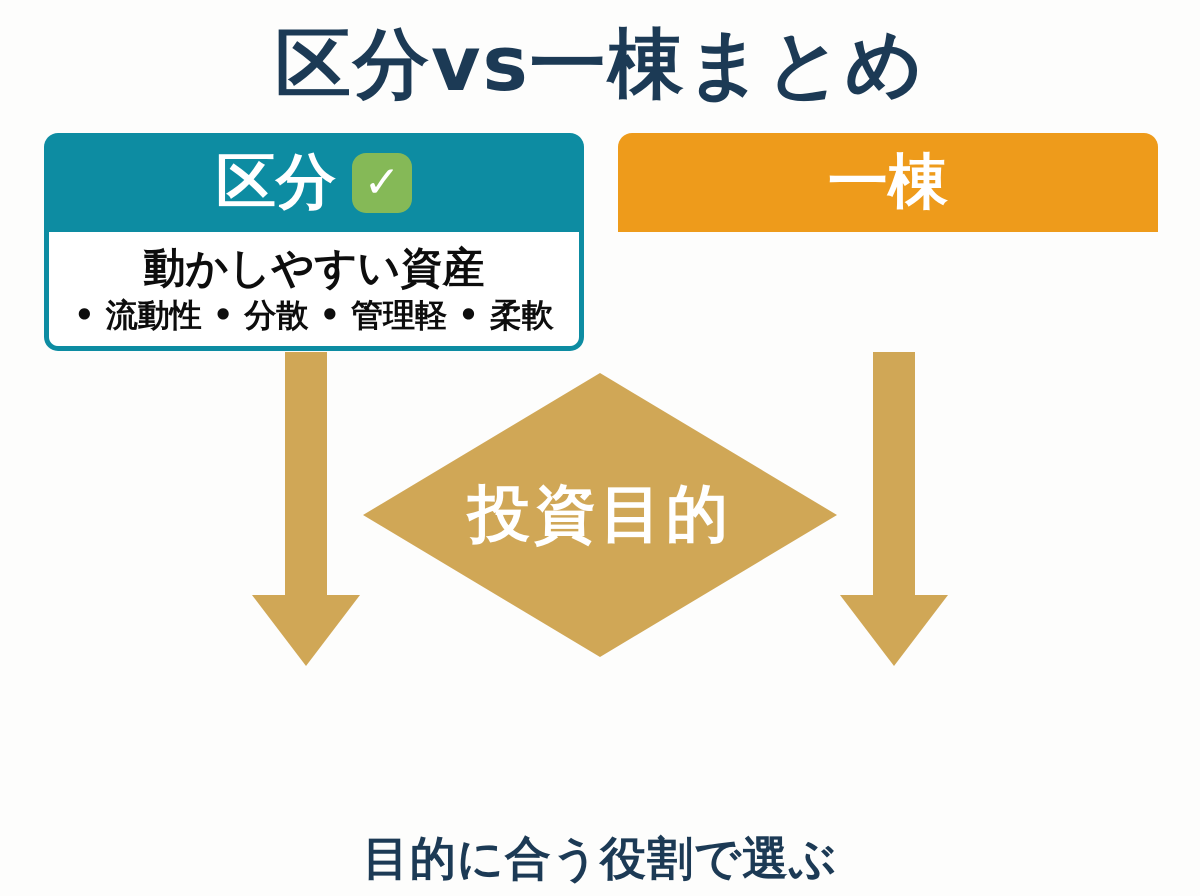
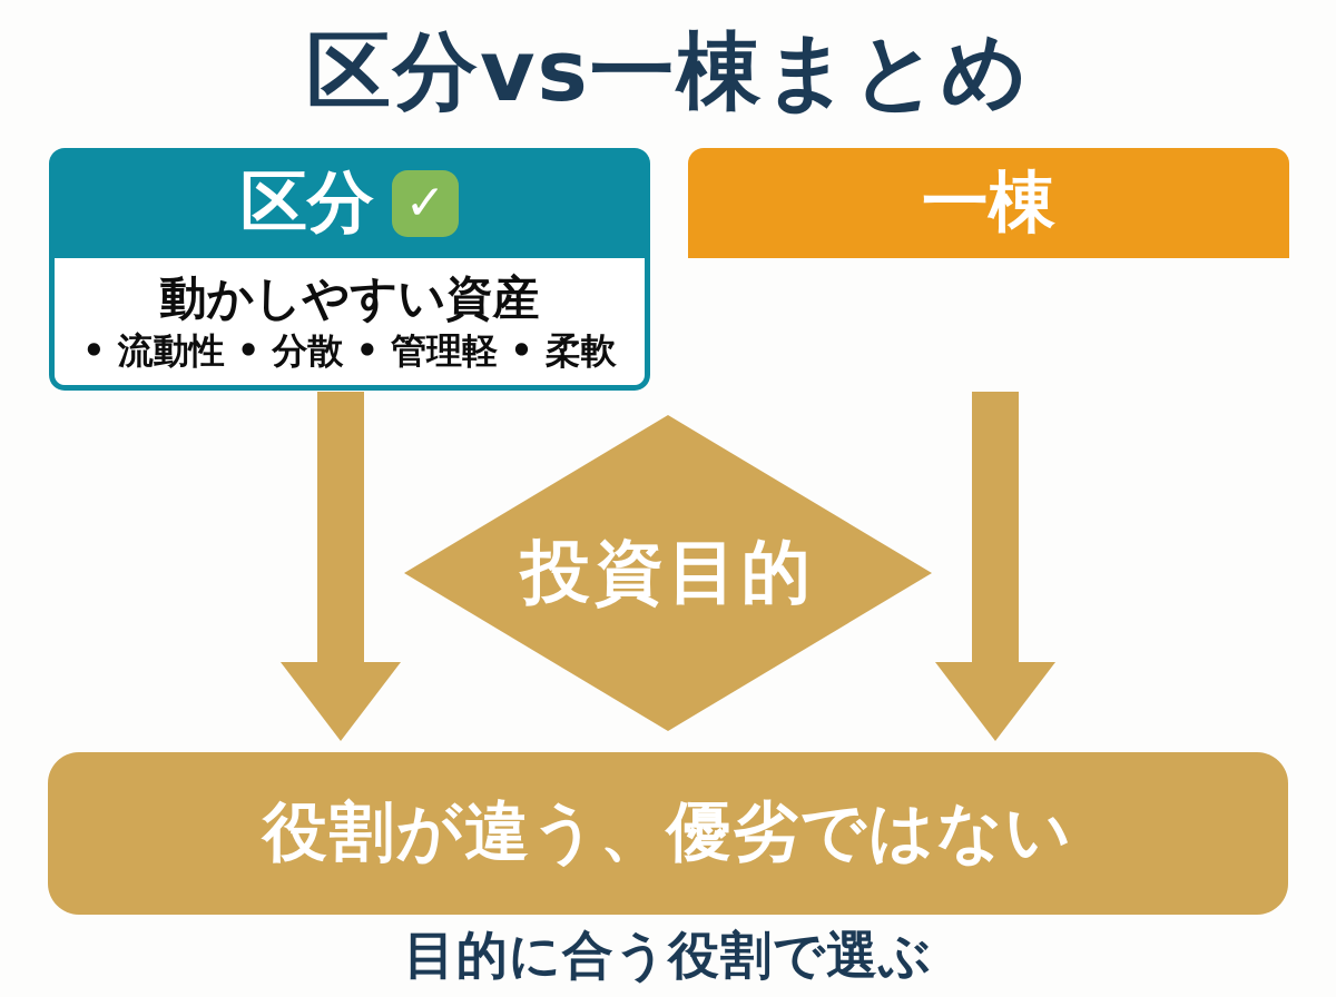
  区分vs一棟まとめ
  区分
  ✓
  動かしやすい資産
  • 流動性 • 分散 • 管理軽 • 柔軟
  一棟
  投資目的
+ 役割が違う、優劣ではない
  目的に合う役割で選ぶ
